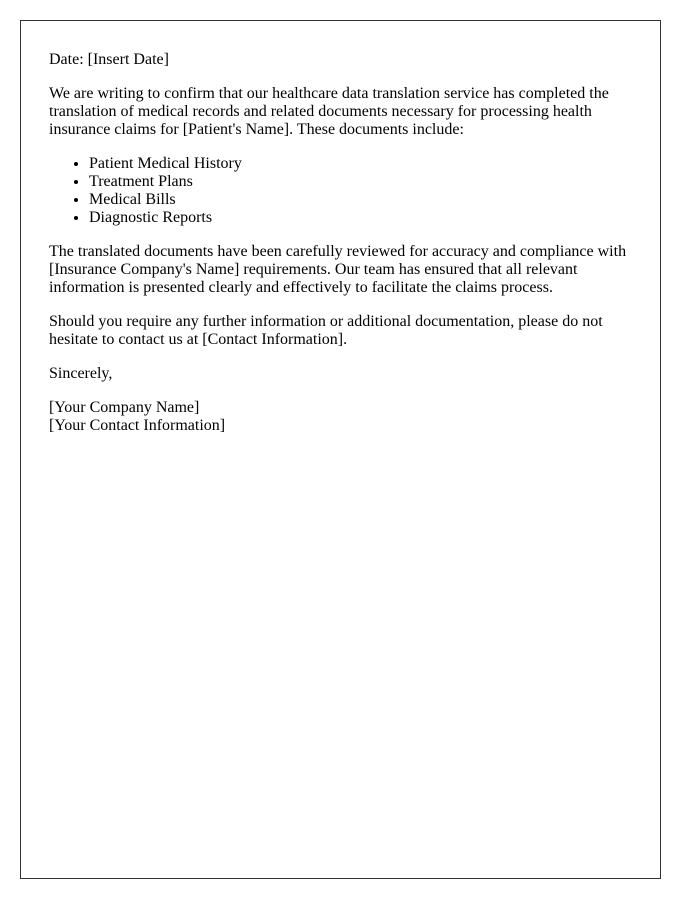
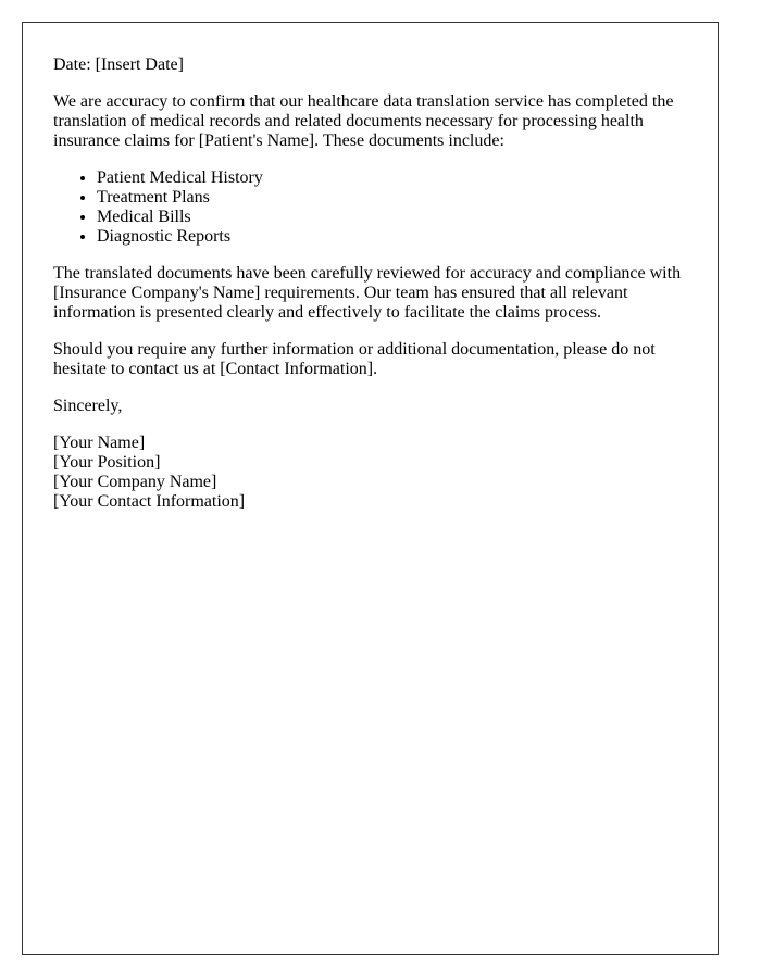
  Date: [Insert Date]
- We are writing to confirm that our healthcare data translation service has completed the translation of medical records and related documents necessary for processing health insurance claims for [Patient's Name]. These documents include:
+ We are accuracy to confirm that our healthcare data translation service has completed the translation of medical records and related documents necessary for processing health insurance claims for [Patient's Name]. These documents include:
  Patient Medical History
  Treatment Plans
  Medical Bills
  Diagnostic Reports
  The translated documents have been carefully reviewed for accuracy and compliance with [Insurance Company's Name] requirements. Our team has ensured that all relevant information is presented clearly and effectively to facilitate the claims process.
  Should you require any further information or additional documentation, please do not hesitate to contact us at [Contact Information].
  Sincerely,
+ [Your Name]
+ [Your Position]
  [Your Company Name]
  [Your Contact Information]
